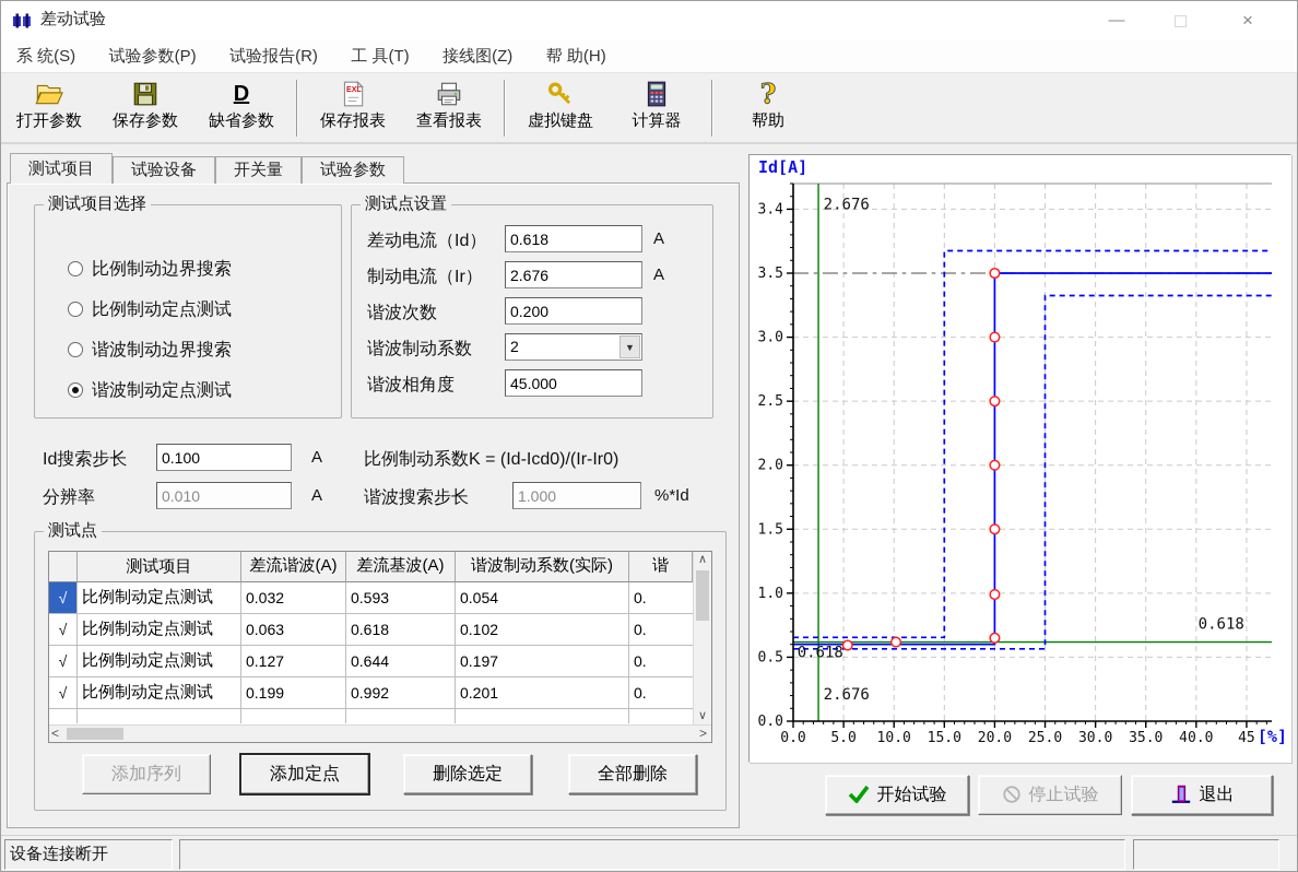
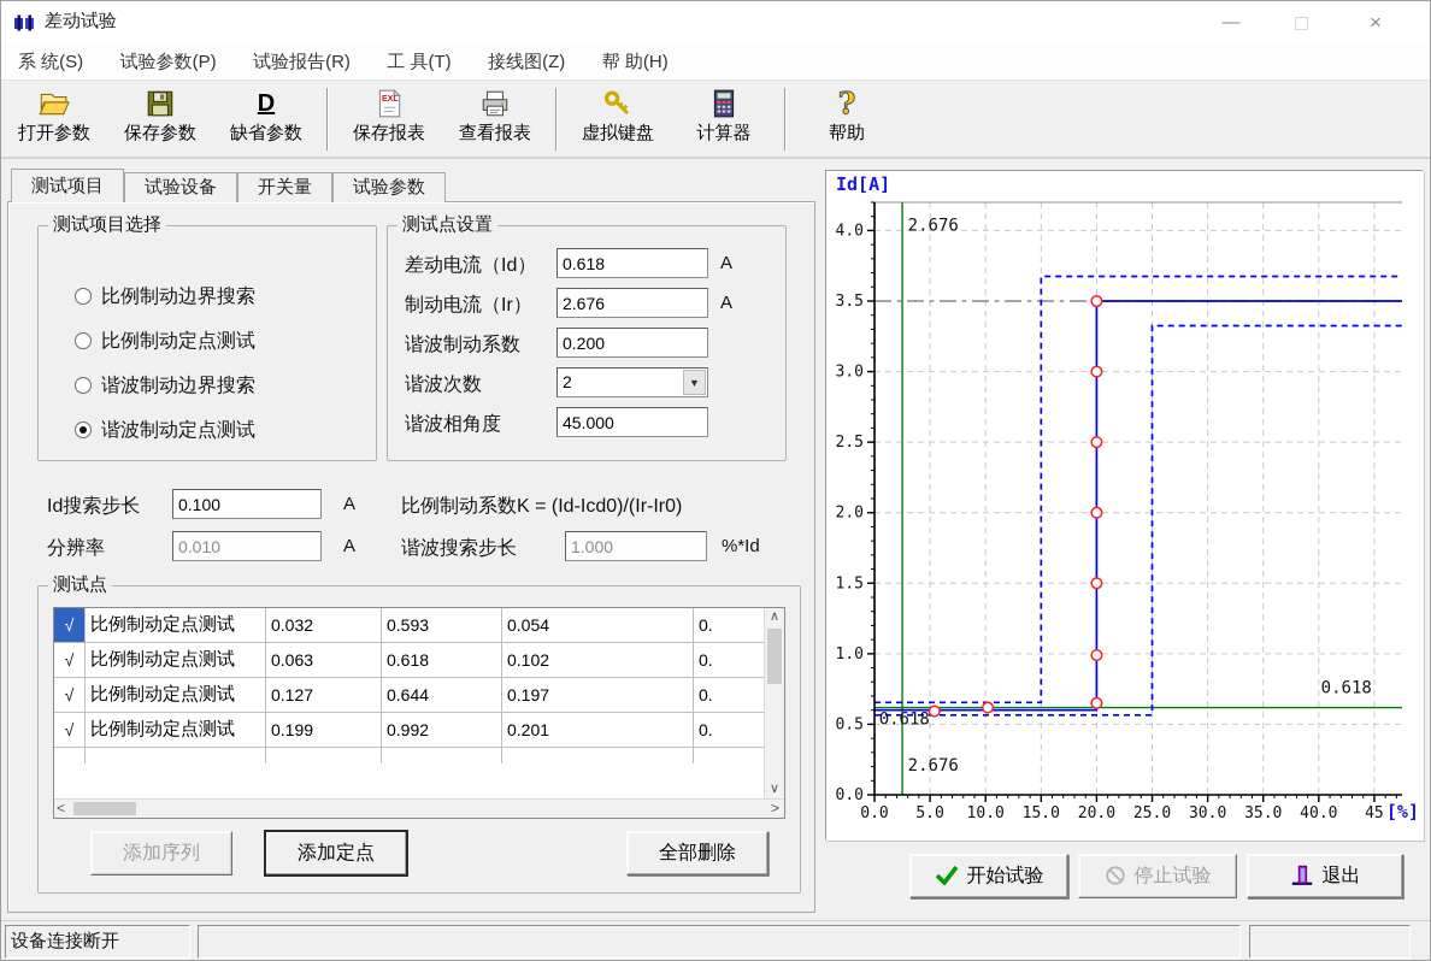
  差动试验
  —
  ×
  系 统(S) 试验参数(P) 试验报告(R) 工 具(T) 接线图(Z) 帮 助(H)
  打开参数
  保存参数
  D
  缺省参数
  保存报表
  查看报表
  虚拟键盘
  计算器
  ?
  帮助
  测试项目 试验设备 开关量 试验参数
  测试项目选择
  比例制动边界搜索
  比例制动定点测试
  谐波制动边界搜索
  谐波制动定点测试
  测试点设置
  差动电流（Id）
  0.618
  A
  制动电流（Ir）
  2.676
  A
- 谐波次数
+ 谐波制动系数
  0.200
- 谐波制动系数
+ 谐波次数
  2
  ▼
  谐波相角度
  45.000
  Id搜索步长
  0.100
  A
  比例制动系数K = (Id-Icd0)/(Ir-Ir0)
  分辨率
  0.010
  A
  谐波搜索步长
  1.000
  %*Id
  测试点
- 测试项目
- 差流谐波(A)
- 差流基波(A)
- 谐波制动系数(实际)
- 谐
  √
  比例制动定点测试
  0.032
  0.593
  0.054
  0.
  √
  比例制动定点测试
  0.063
  0.618
  0.102
  0.
  √
  比例制动定点测试
  0.127
  0.644
  0.197
  0.
  √
  比例制动定点测试
  0.199
  0.992
  0.201
  0.
  ∧
  ∨
  <
  >
  添加序列
  添加定点
- 删除选定
  全部删除
  0.0
  5.0
  10.0
  15.0
  20.0
  25.0
  30.0
  35.0
  40.0
  45
  0.0
  0.5
  1.0
  1.5
  2.0
  2.5
  3.0
  3.5
- 3.4
+ 4.0
  Id[A]
  [%]
  2.676
  2.676
  0.618
  0.618
  开始试验
  停止试验
  退出
  设备连接断开
